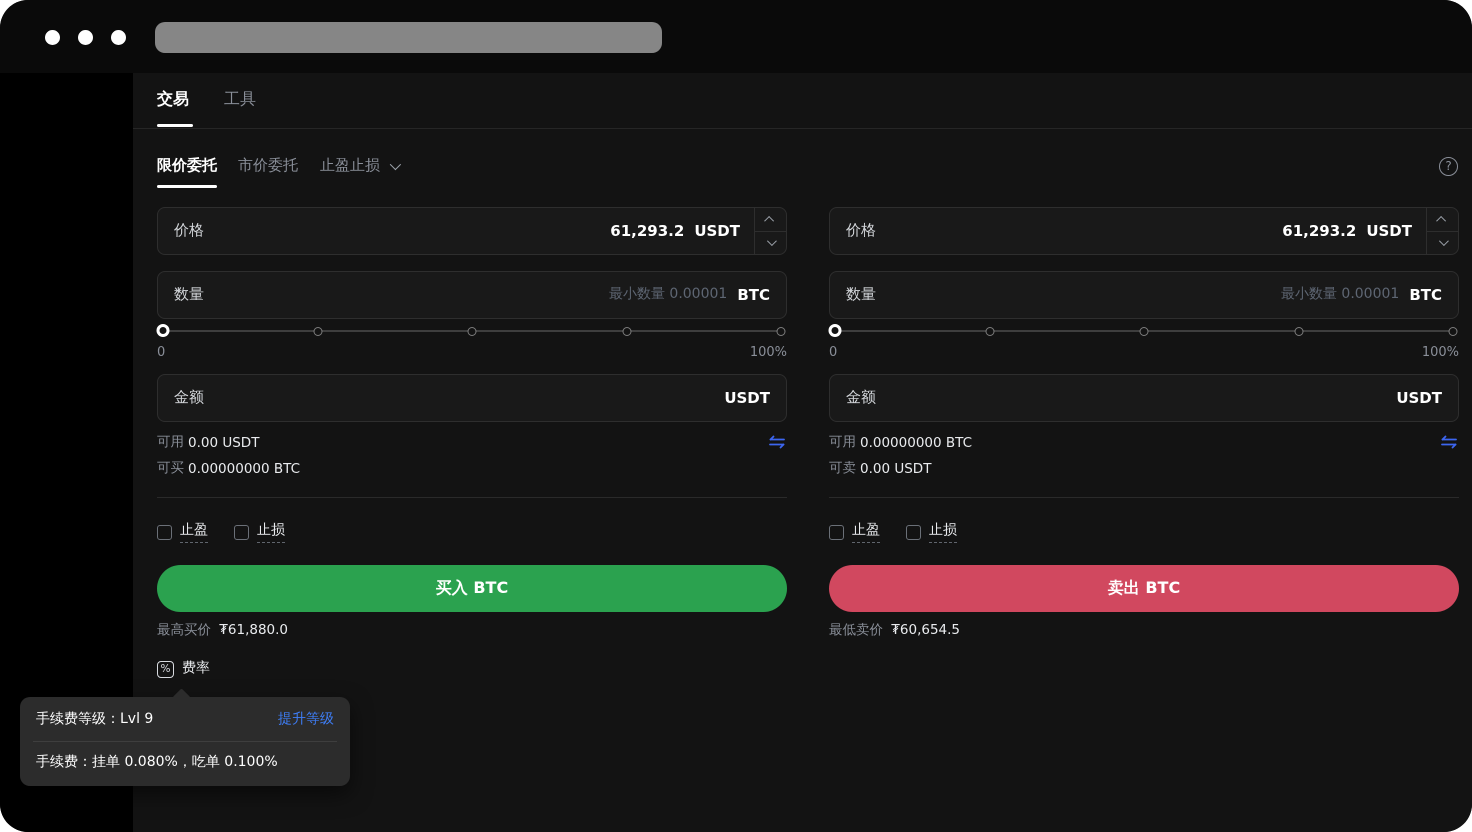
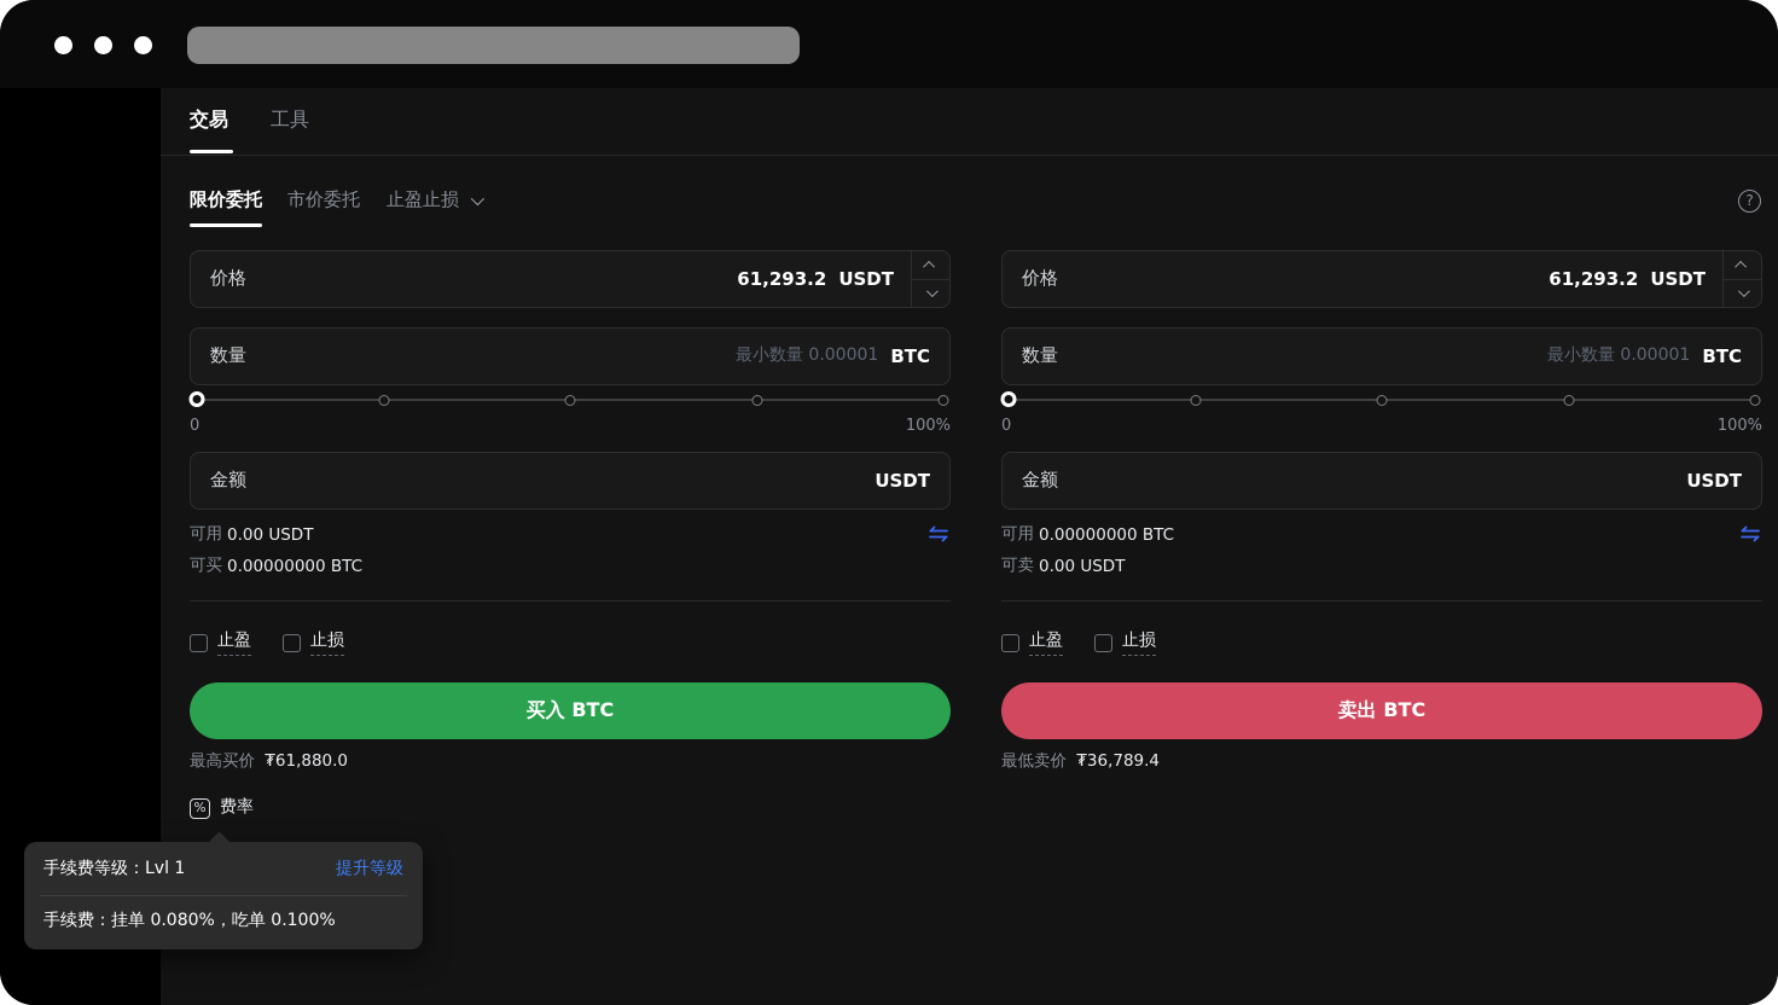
  交易
  工具
  限价委托
  市价委托
  止盈止损
  ?
  价格
  61,293.2
  USDT
  数量
  最小数量 0.00001
  BTC
  0
  100%
  金额
  USDT
  可用
  0.00 USDT
  可买
  0.00000000 BTC
  止盈
  止损
  买入 BTC
  最高买价 ₮61,880.0
  价格
  61,293.2
  USDT
  数量
  最小数量 0.00001
  BTC
  0
  100%
  金额
  USDT
  可用
  0.00000000 BTC
  可卖
  0.00 USDT
  止盈
  止损
  卖出 BTC
- 最低卖价 ₮60,654.5
+ 最低卖价 ₮36,789.4
  %
  费率
- 手续费等级：Lvl 9
+ 手续费等级：Lvl 1
  提升等级
  手续费：挂单 0.080%，吃单 0.100%
